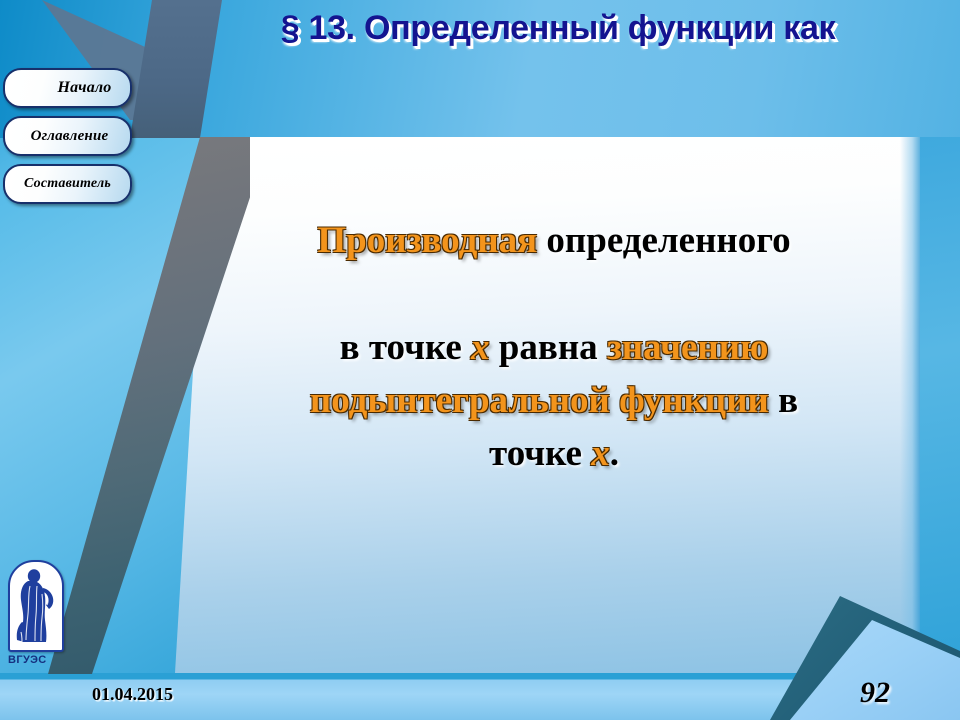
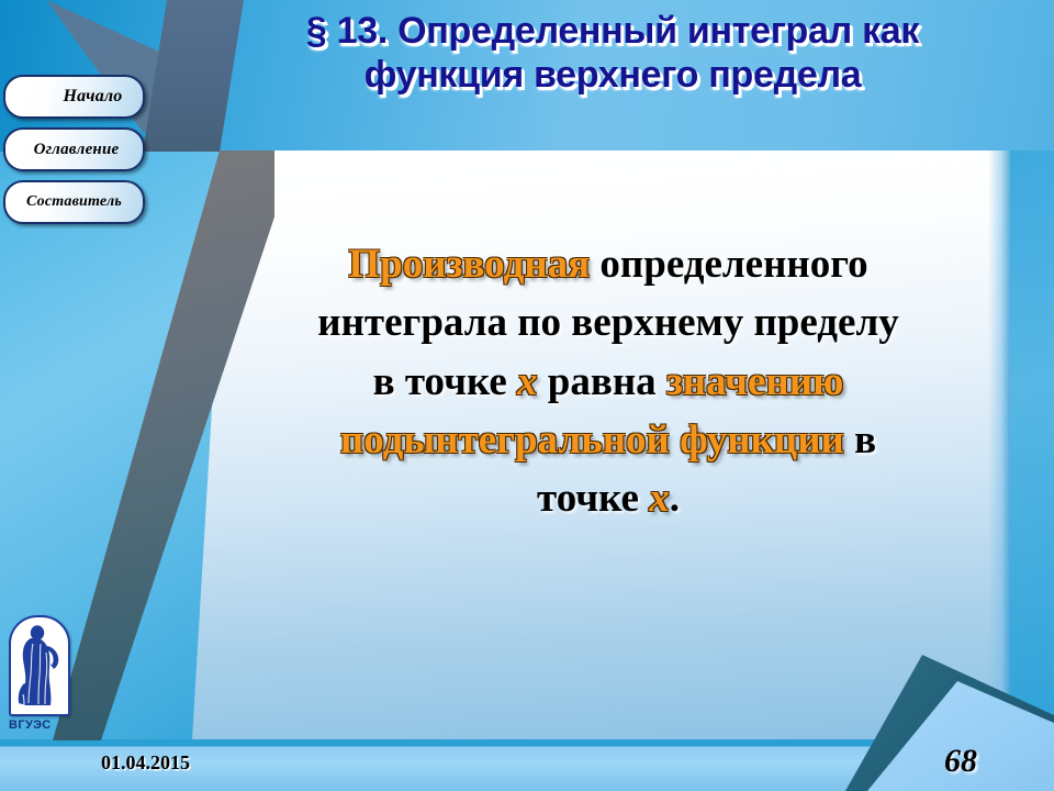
- § 13. Определенный функции как
+ § 13. Определенный интеграл как
+ функция верхнего предела
  Начало
  Оглавление
  Составитель
  Производная определенного
+ интеграла по верхнему пределу
  в точке x равна значению
  подынтегральной функции в
  точке x.
  ВГУЭС
  01.04.2015
- 92
+ 68
